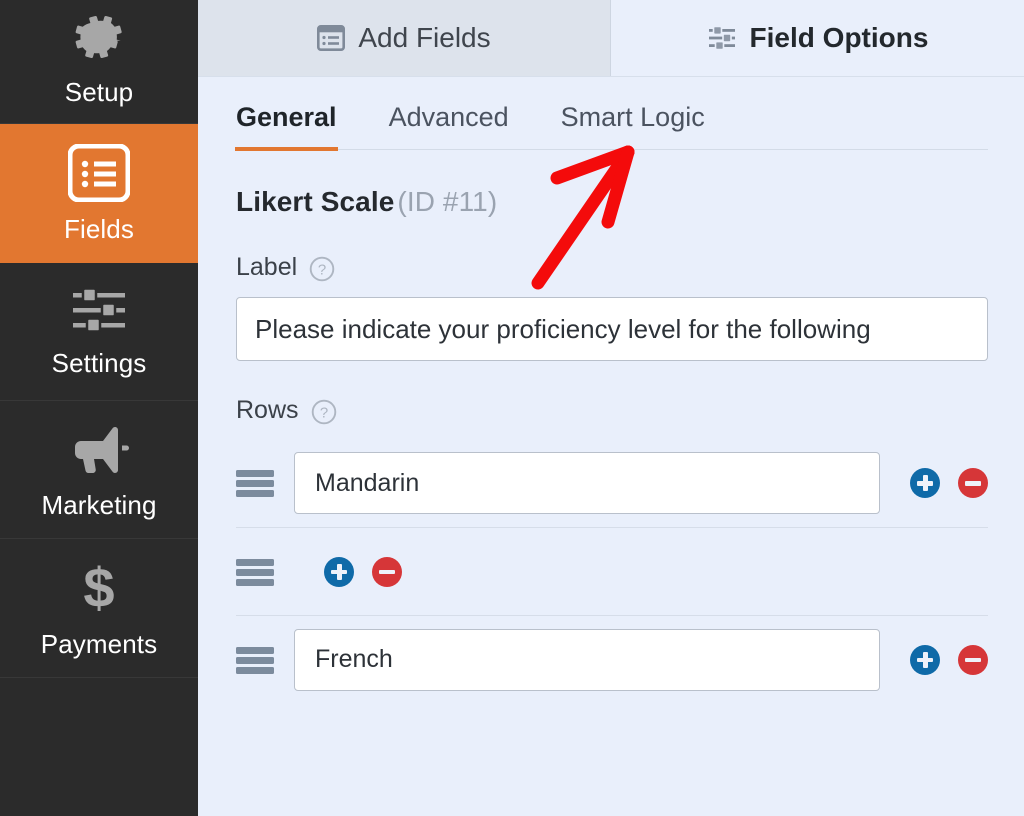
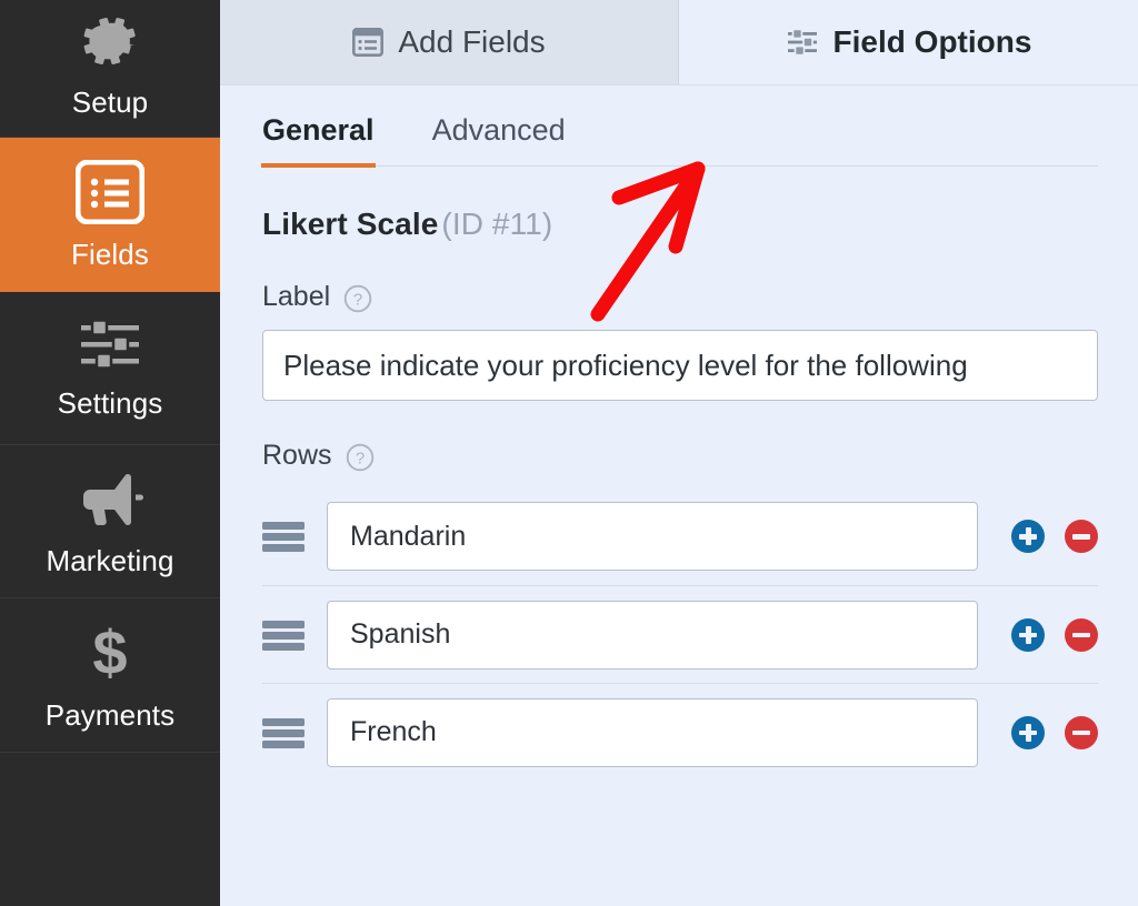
  Setup
  Fields
  Settings
  Marketing
  $
  Payments
  Add Fields
  Field Options
  General
  Advanced
- Smart Logic
  Likert Scale(ID #11)
  Label
  ?
  Please indicate your proficiency level for the following
  Rows
  ?
  Mandarin
+ Spanish
  French
